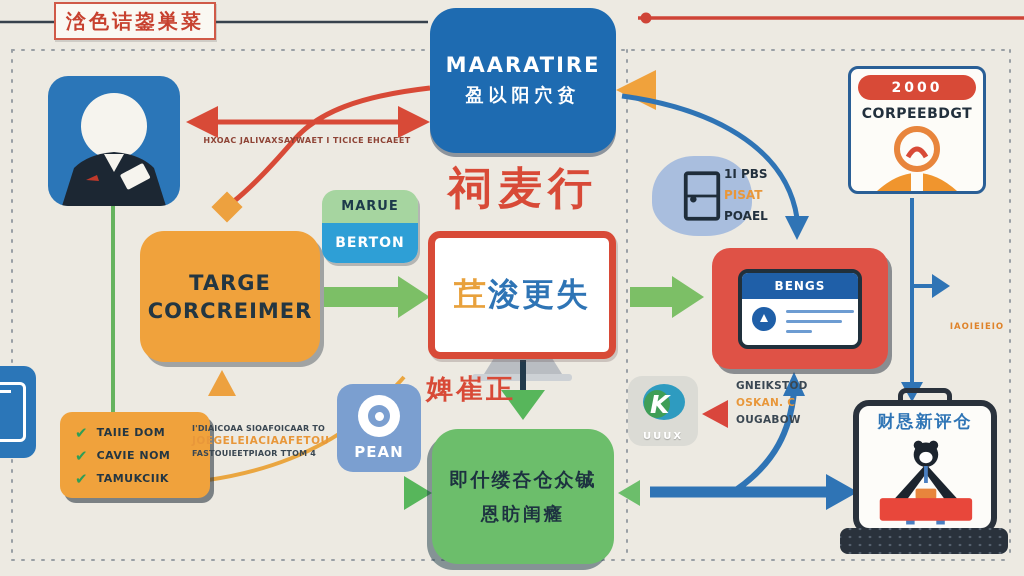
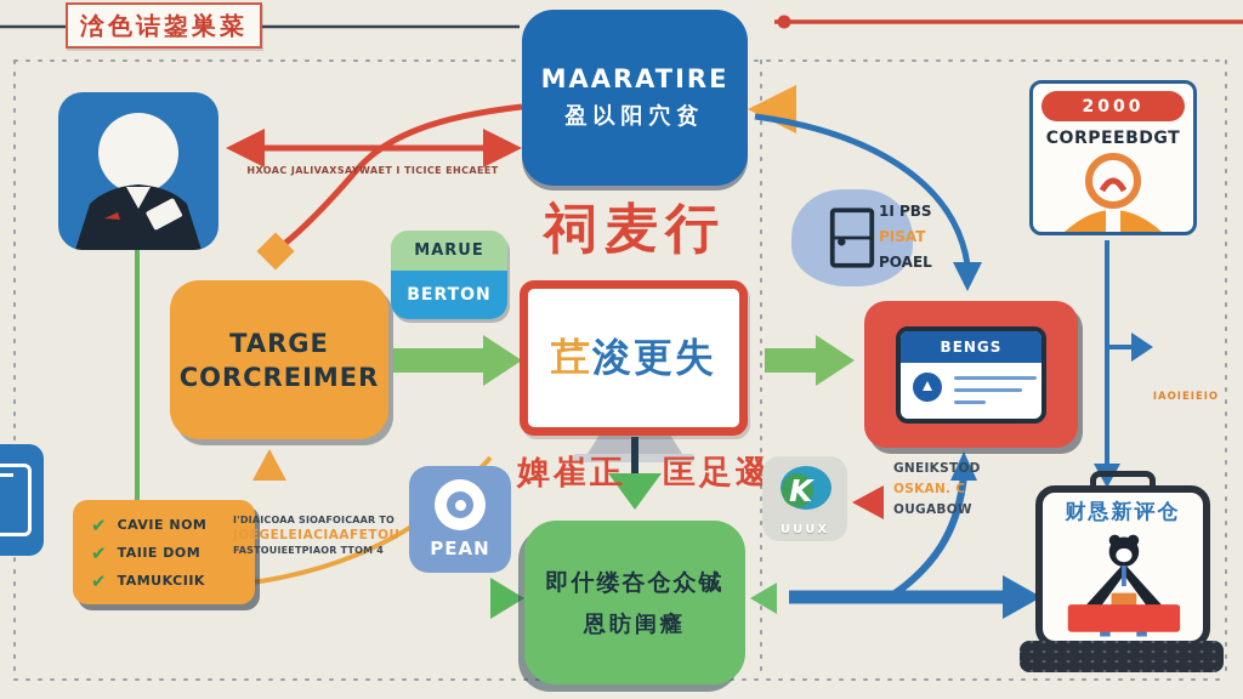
  浛色诘鋆巣菜
  HXOAC JALIVAXSAYWAET I TICICE EHCAEET
  MAARATIRE
  盈以阳穴贫
  祠麦行
  TARGE
  CORCREIMER
  MARUE
  BERTON
  茊
  浚更失
  婢崔正
+ 匡足逫
  即什缕夻仓众铖
  恩眆闺癃
  ✔
- TAIIE DOM
+ CAVIE NOM
  ✔
- CAVIE NOM
+ TAIIE DOM
  ✔
  TAMUKCIIK
  I'DIAICOAA SIOAFOICAAR TO
  JOEGELEIACIAAFETOU
  FASTOUIEETPIAOR TTOM 4
  PEAN
  1I PBS
  PISAT
  POAEL
  K
  UUUX
  GNEIKSTOD
  OSKAN. C
  OUGABOW
  BENGS
  2000
  CORPEEBDGT
  IAOIEIEIO
  财恳新评仓
